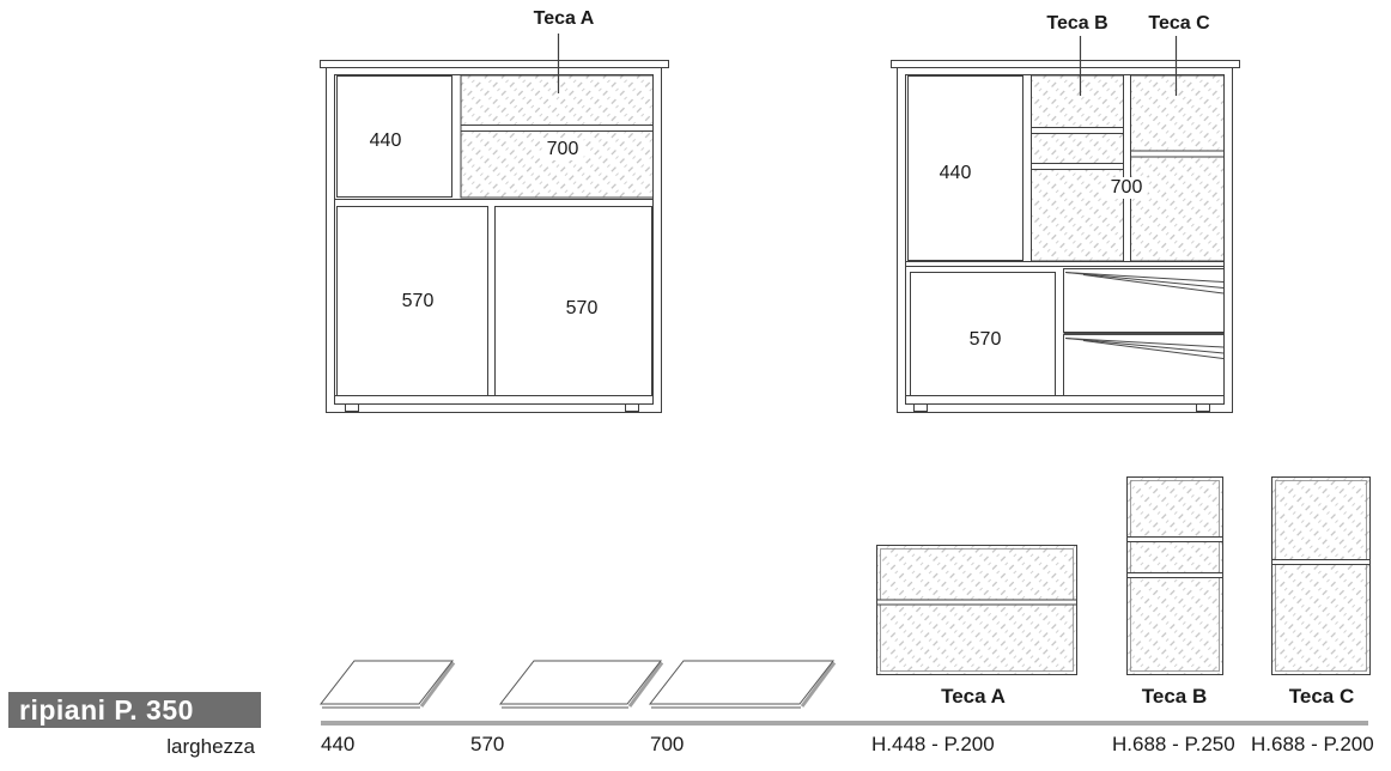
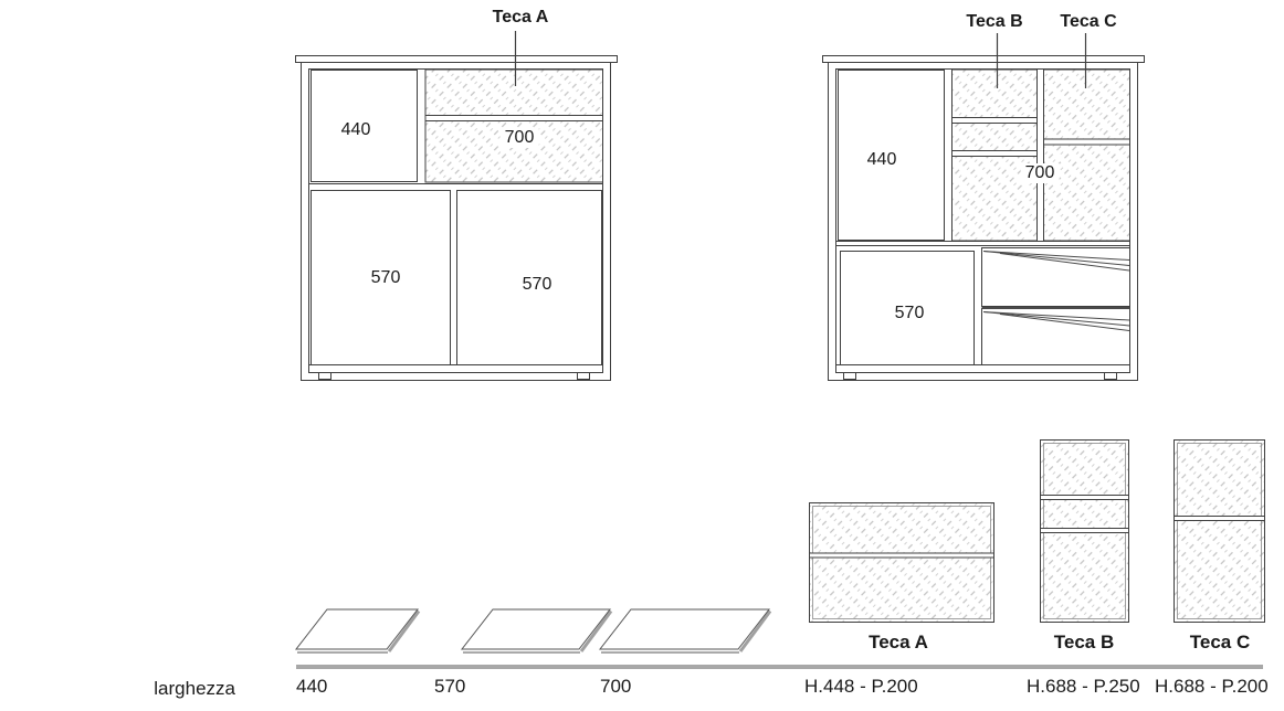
  Teca A
  Teca B
  Teca C
  440
  700
  570
  570
  440
  700
  570
- ripiani P. 350
  larghezza
  440
  570
  700
  Teca A
  Teca B
  Teca C
  H.448 - P.200
  H.688 - P.250
  H.688 - P.200
